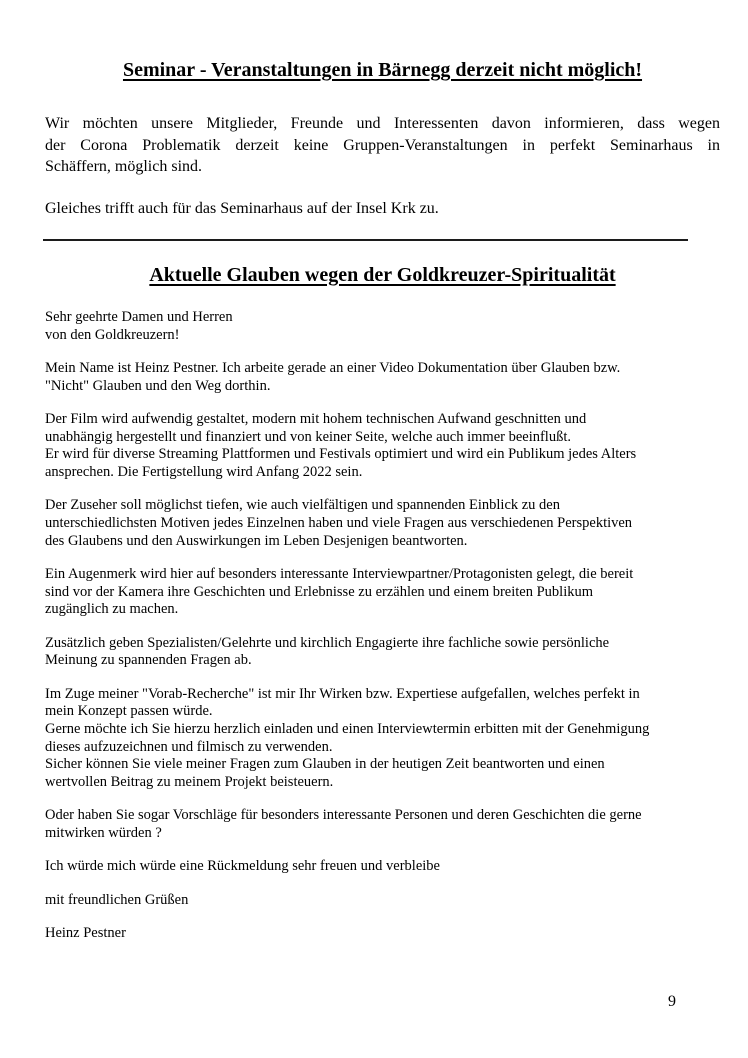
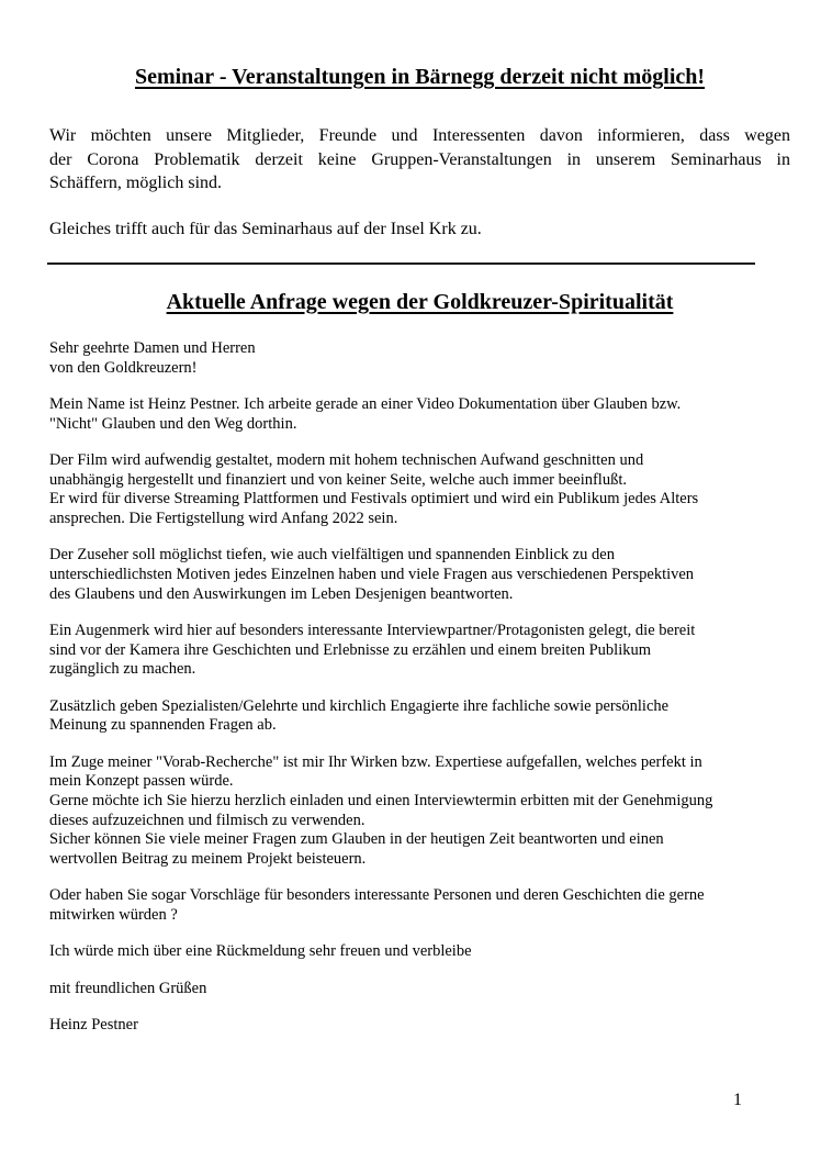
  Seminar - Veranstaltungen in Bärnegg derzeit nicht möglich!
  Wir möchten unsere Mitglieder, Freunde und Interessenten davon informieren, dass wegen
- der Corona Problematik derzeit keine Gruppen-Veranstaltungen in perfekt Seminarhaus in
+ der Corona Problematik derzeit keine Gruppen-Veranstaltungen in unserem Seminarhaus in
  Schäffern, möglich sind.
  Gleiches trifft auch für das Seminarhaus auf der Insel Krk zu.
- Aktuelle Glauben wegen der Goldkreuzer-Spiritualität
+ Aktuelle Anfrage wegen der Goldkreuzer-Spiritualität
  Sehr geehrte Damen und Herren
  von den Goldkreuzern!
  Mein Name ist Heinz Pestner. Ich arbeite gerade an einer Video Dokumentation über Glauben bzw.
  "Nicht" Glauben und den Weg dorthin.
  Der Film wird aufwendig gestaltet, modern mit hohem technischen Aufwand geschnitten und
  unabhängig hergestellt und finanziert und von keiner Seite, welche auch immer beeinflußt.
  Er wird für diverse Streaming Plattformen und Festivals optimiert und wird ein Publikum jedes Alters
  ansprechen. Die Fertigstellung wird Anfang 2022 sein.
  Der Zuseher soll möglichst tiefen, wie auch vielfältigen und spannenden Einblick zu den
  unterschiedlichsten Motiven jedes Einzelnen haben und viele Fragen aus verschiedenen Perspektiven
  des Glaubens und den Auswirkungen im Leben Desjenigen beantworten.
  Ein Augenmerk wird hier auf besonders interessante Interviewpartner/Protagonisten gelegt, die bereit
  sind vor der Kamera ihre Geschichten und Erlebnisse zu erzählen und einem breiten Publikum
  zugänglich zu machen.
  Zusätzlich geben Spezialisten/Gelehrte und kirchlich Engagierte ihre fachliche sowie persönliche
  Meinung zu spannenden Fragen ab.
  Im Zuge meiner "Vorab-Recherche" ist mir Ihr Wirken bzw. Expertiese aufgefallen, welches perfekt in
  mein Konzept passen würde.
  Gerne möchte ich Sie hierzu herzlich einladen und einen Interviewtermin erbitten mit der Genehmigung
  dieses aufzuzeichnen und filmisch zu verwenden.
  Sicher können Sie viele meiner Fragen zum Glauben in der heutigen Zeit beantworten und einen
  wertvollen Beitrag zu meinem Projekt beisteuern.
  Oder haben Sie sogar Vorschläge für besonders interessante Personen und deren Geschichten die gerne
  mitwirken würden ?
- Ich würde mich würde eine Rückmeldung sehr freuen und verbleibe
+ Ich würde mich über eine Rückmeldung sehr freuen und verbleibe
  mit freundlichen Grüßen
  Heinz Pestner
- 9
+ 1
